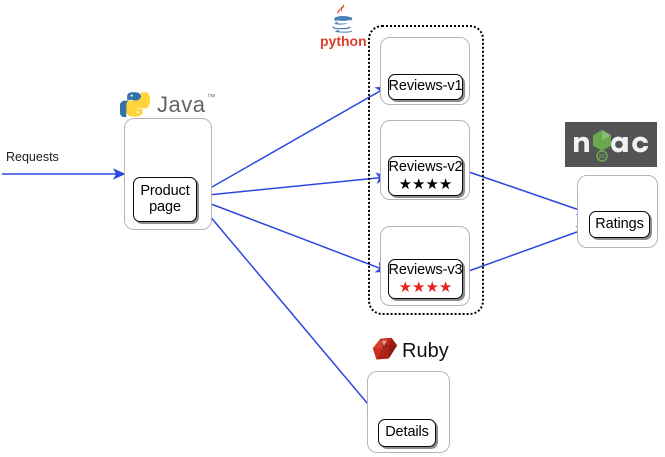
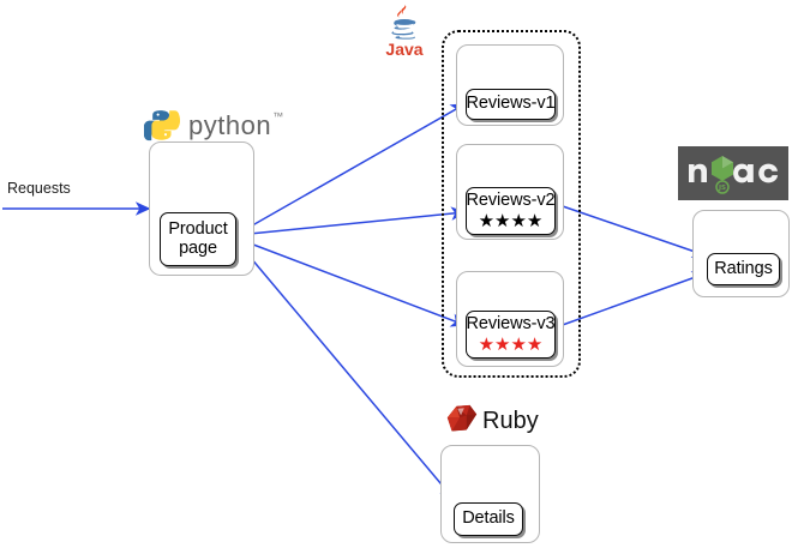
  Requests
- Java
+ python
  ™
  Product
  page
- python
+ Java
  Reviews-v1
  Reviews-v2
  ★★★★
  Reviews-v3
  ★★★★
  Ratings
  Ruby
  Details
